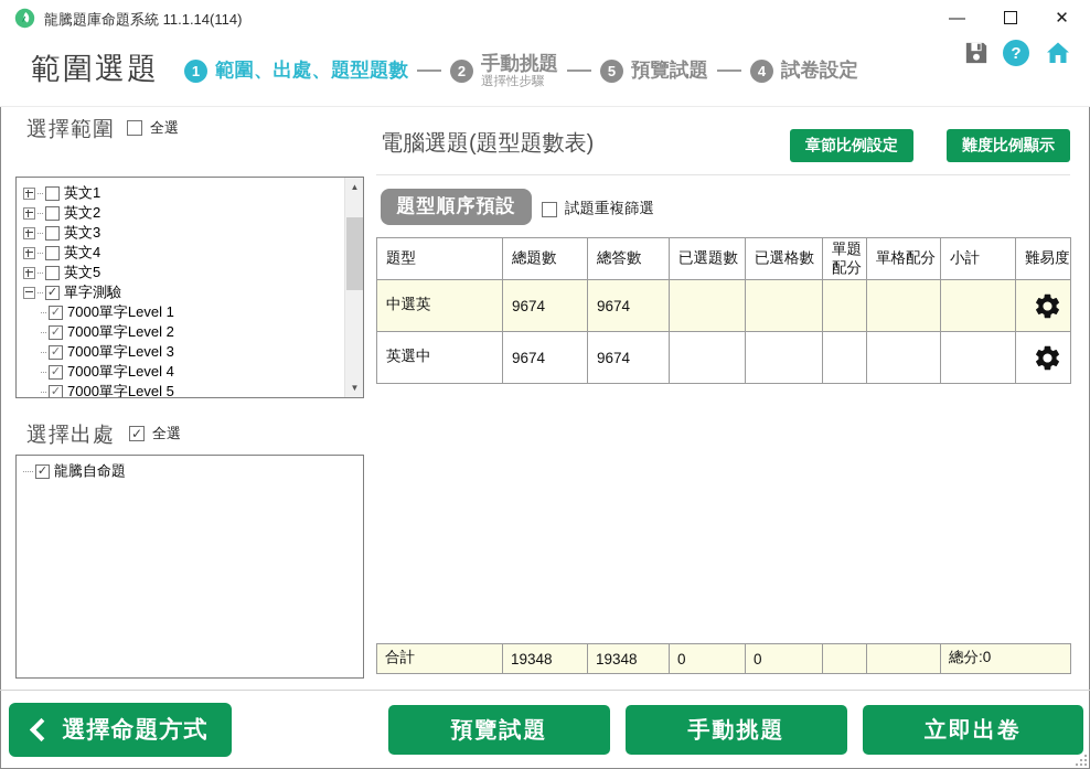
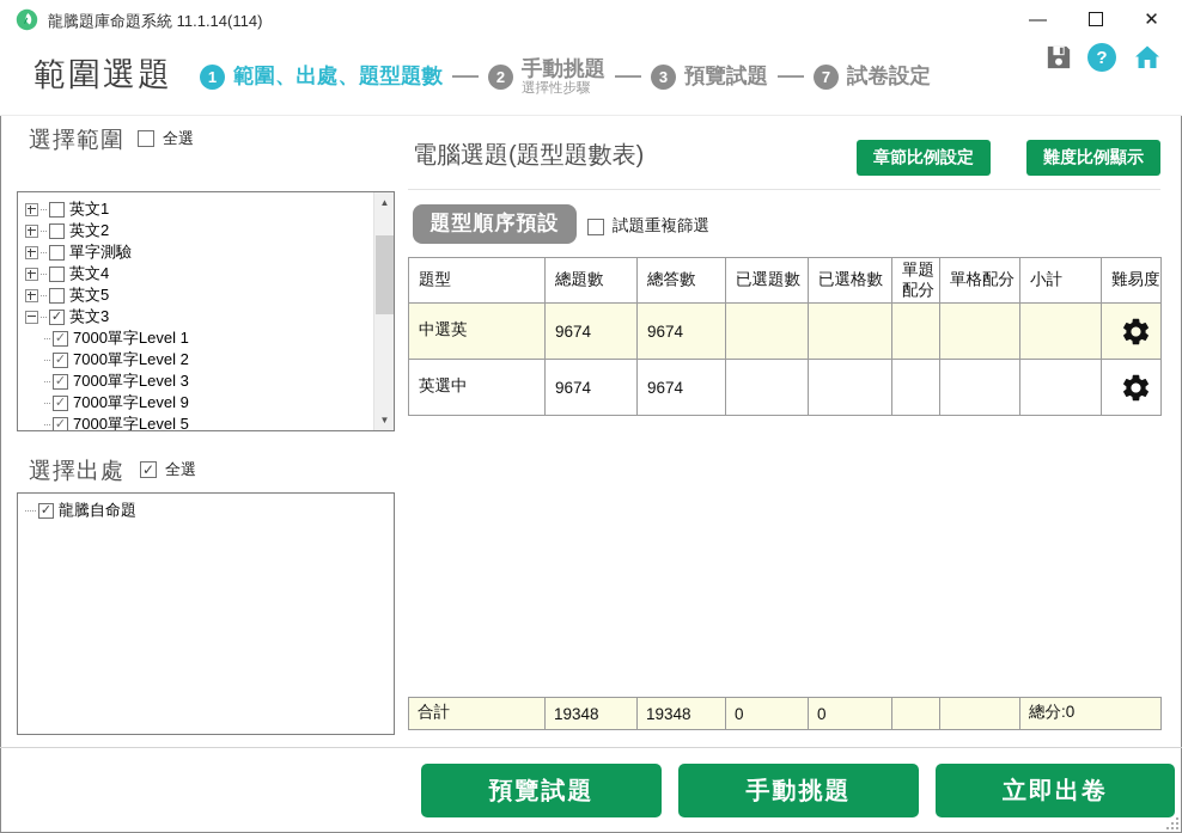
  龍騰題庫命題系統 11.1.14(114)
  —
  ✕
  範圍選題
  1
  範圍、出處、題型題數
  2
  手動挑題
  選擇性步驟
- 5
+ 3
  預覽試題
- 4
+ 7
  試卷設定
  選擇範圍
  全選
  英文1
  英文2
- 英文3
+ 單字測驗
  英文4
  英文5
- 單字測驗
+ 英文3
  7000單字Level 1
  7000單字Level 2
  7000單字Level 3
- 7000單字Level 4
+ 7000單字Level 9
  7000單字Level 5
  ▲
  ▼
  選擇出處
  全選
  龍騰自命題
  電腦選題(題型題數表)
  章節比例設定
  難度比例顯示
  題型順序預設
  試題重複篩選
  題型	總題數	總答數	已選題數	已選格數	單題配分	單格配分	小計	難易度
  中選英	9674	9674
  英選中	9674	9674
  合計	19348	19348	0	0			總分:0
- 選擇命題方式
  預覽試題
  手動挑題
  立即出卷
